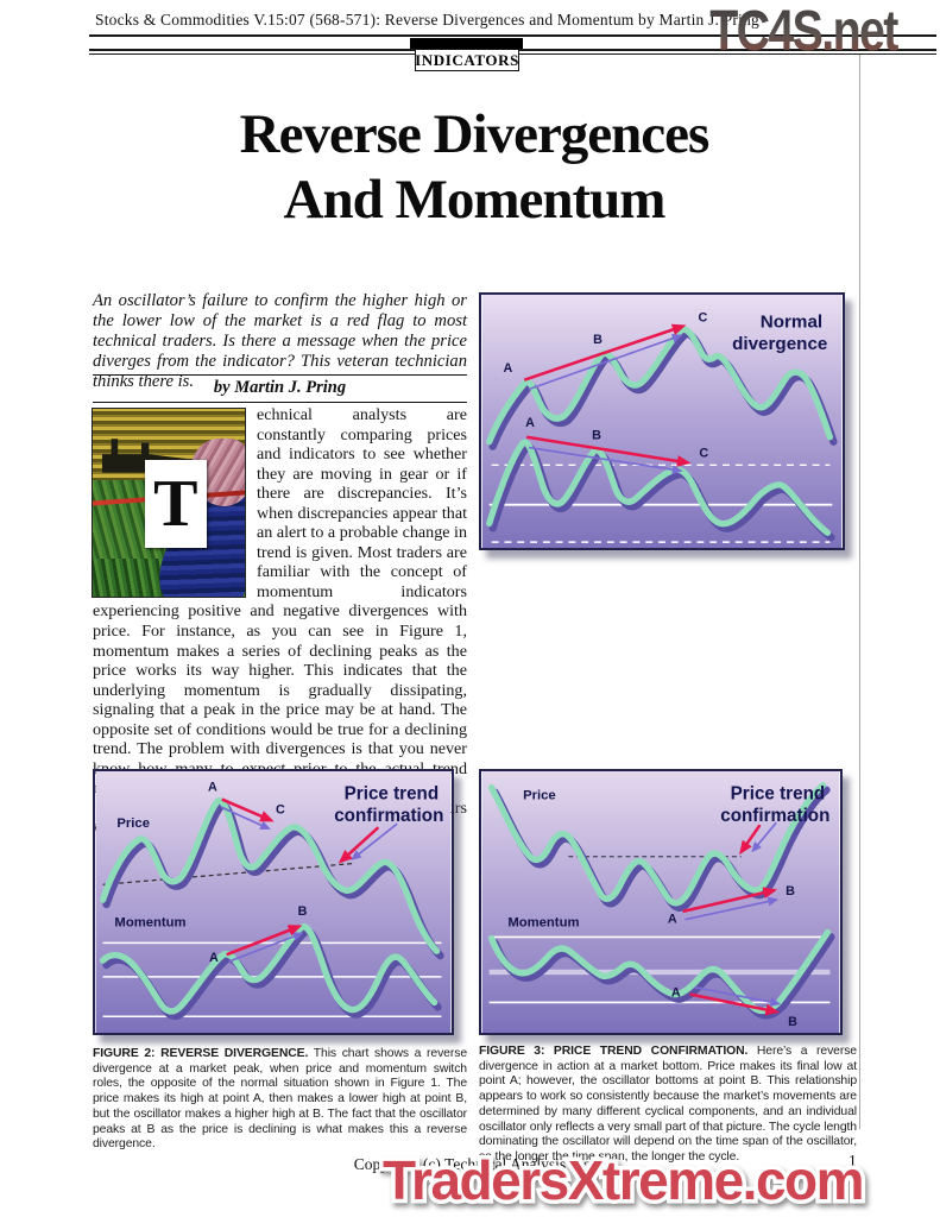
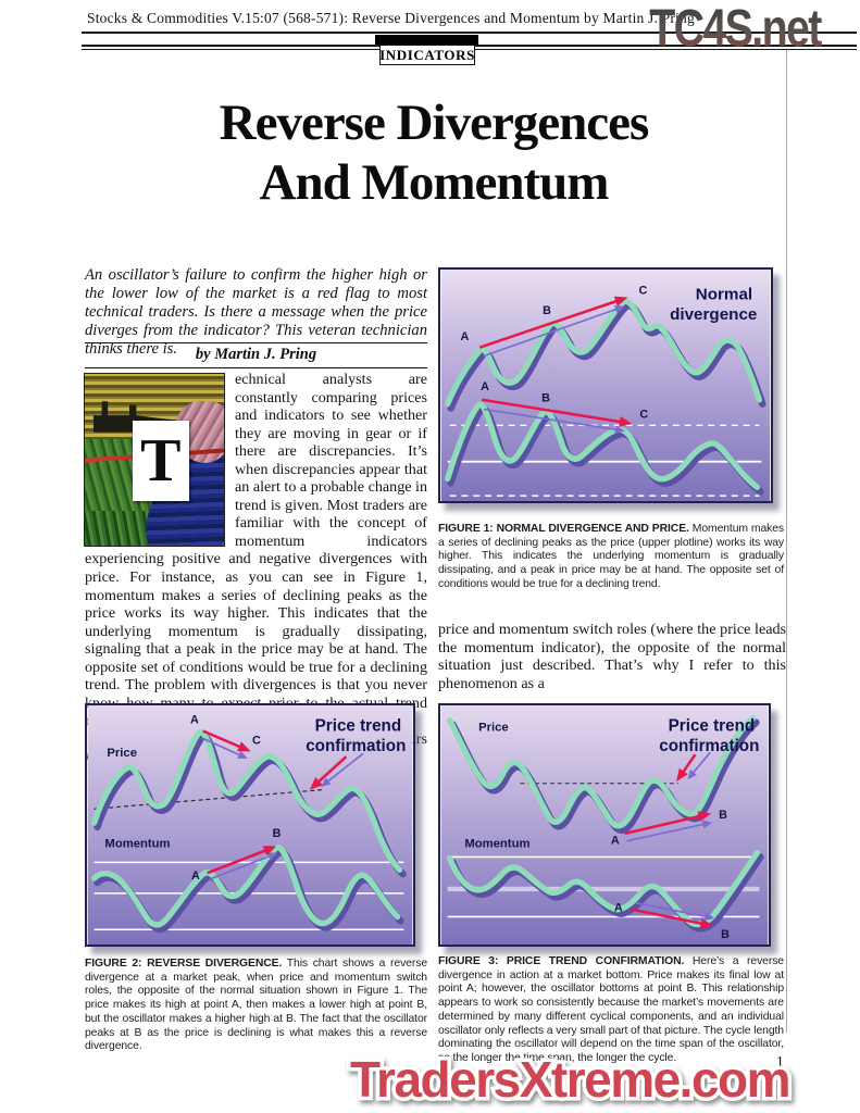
  Stocks & Commodities V.15:07 (568-571): Reverse Divergences and Momentum by Martin J. Pring
  INDICATORS
  TC4S.net
  Reverse Divergences
  And Momentum
  An oscillator’s failure to confirm the higher high or the lower low of the market is a red flag to most technical traders. Is there a message when the price diverges from the indicator? This veteran technician thinks there is.
  by Martin J. Pring
  T
  echnical analysts are constantly comparing prices and indicators to see whether they are moving in gear or if there are discrepancies. It’s when discrepancies appear that an alert to a probable change in trend is given. Most traders are familiar with the concept of momentum indicators experiencing positive and negative divergences with price. For instance, as you can see in Figure 1, momentum makes a series of declining peaks as the price works its way higher. This indicates that the underlying momentum is gradually dissipating, signaling that a peak in the price may be at hand. The opposite set of conditions would be true for a declining trend. The problem with divergences is that you never know how many to expect prior to the actual trend r
  A
  B
  C
  A
  B
  C
  Normal divergence
+ FIGURE 1: NORMAL DIVERGENCE AND PRICE. Momentum makes a series of declining peaks as the price (upper plotline) works its way higher. This indicates the underlying momentum is gradually dissipating, and a peak in price may be at hand. The opposite set of conditions would be true for a declining trend.
+ price and momentum switch roles (where the price leads the momentum indicator), the opposite of the normal situation just described. That’s why I refer to this phenomenon as a
  Price
  Momentum
  A
  C
  A
  B
  Price trend confirmation
  FIGURE 2: REVERSE DIVERGENCE. This chart shows a reverse divergence at a market peak, when price and momentum switch roles, the opposite of the normal situation shown in Figure 1. The price makes its high at point A, then makes a lower high at point B, but the oscillator makes a higher high at B. The fact that the oscillator peaks at B as the price is declining is what makes this a reverse divergence.
  Price
  Momentum
  A
  B
  A
  B
  Price trend confirmation
  FIGURE 3: PRICE TREND CONFIRMATION. Here’s a reverse divergence in action at a market bottom. Price makes its final low at point A; however, the oscillator bottoms at point B. This relationship appears to work so consistently because the market’s movements are determined by many different cyclical components, and an individual oscillator only reflects a very small part of that picture. The cycle length dominating the oscillator will depend on the time span of the oscillator, so the longer the time span, the longer the cycle.
- Copyright (c) Technical Analysis Inc.
  1
  TradersXtreme.com
